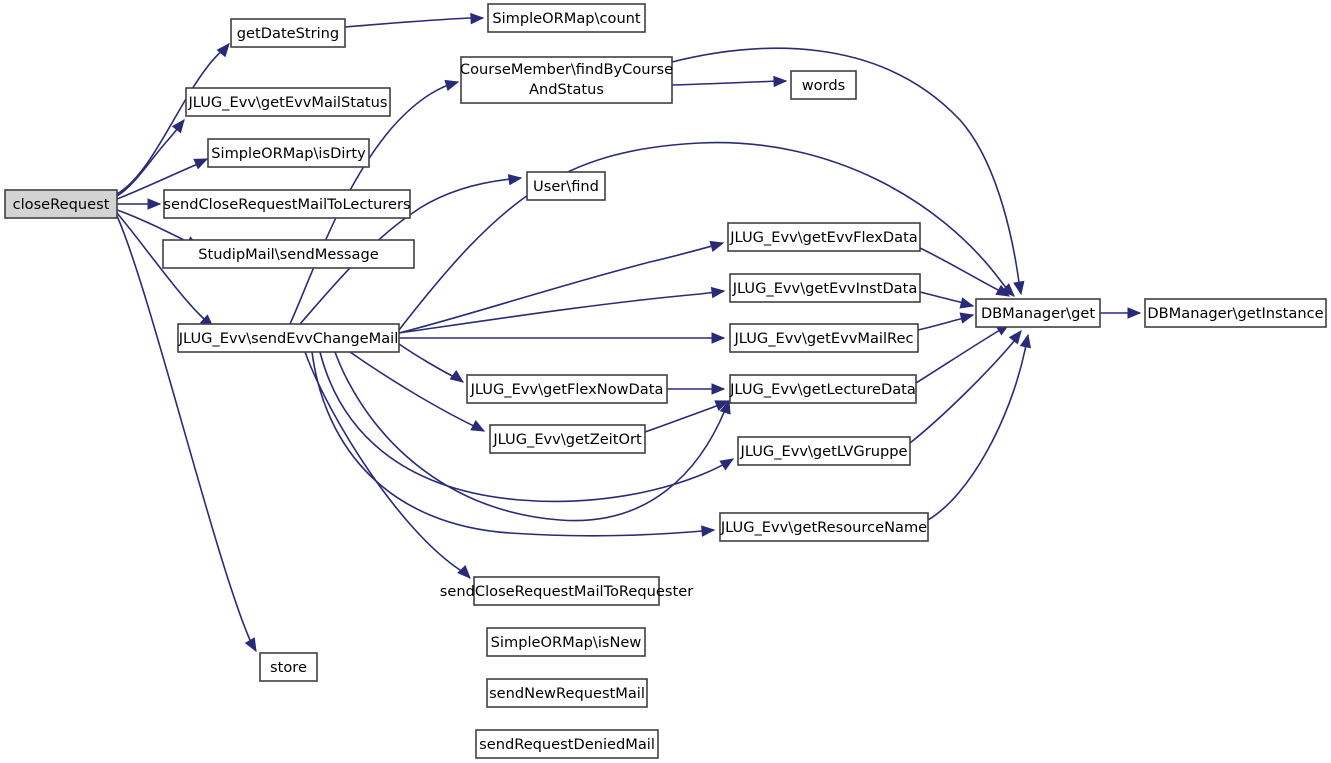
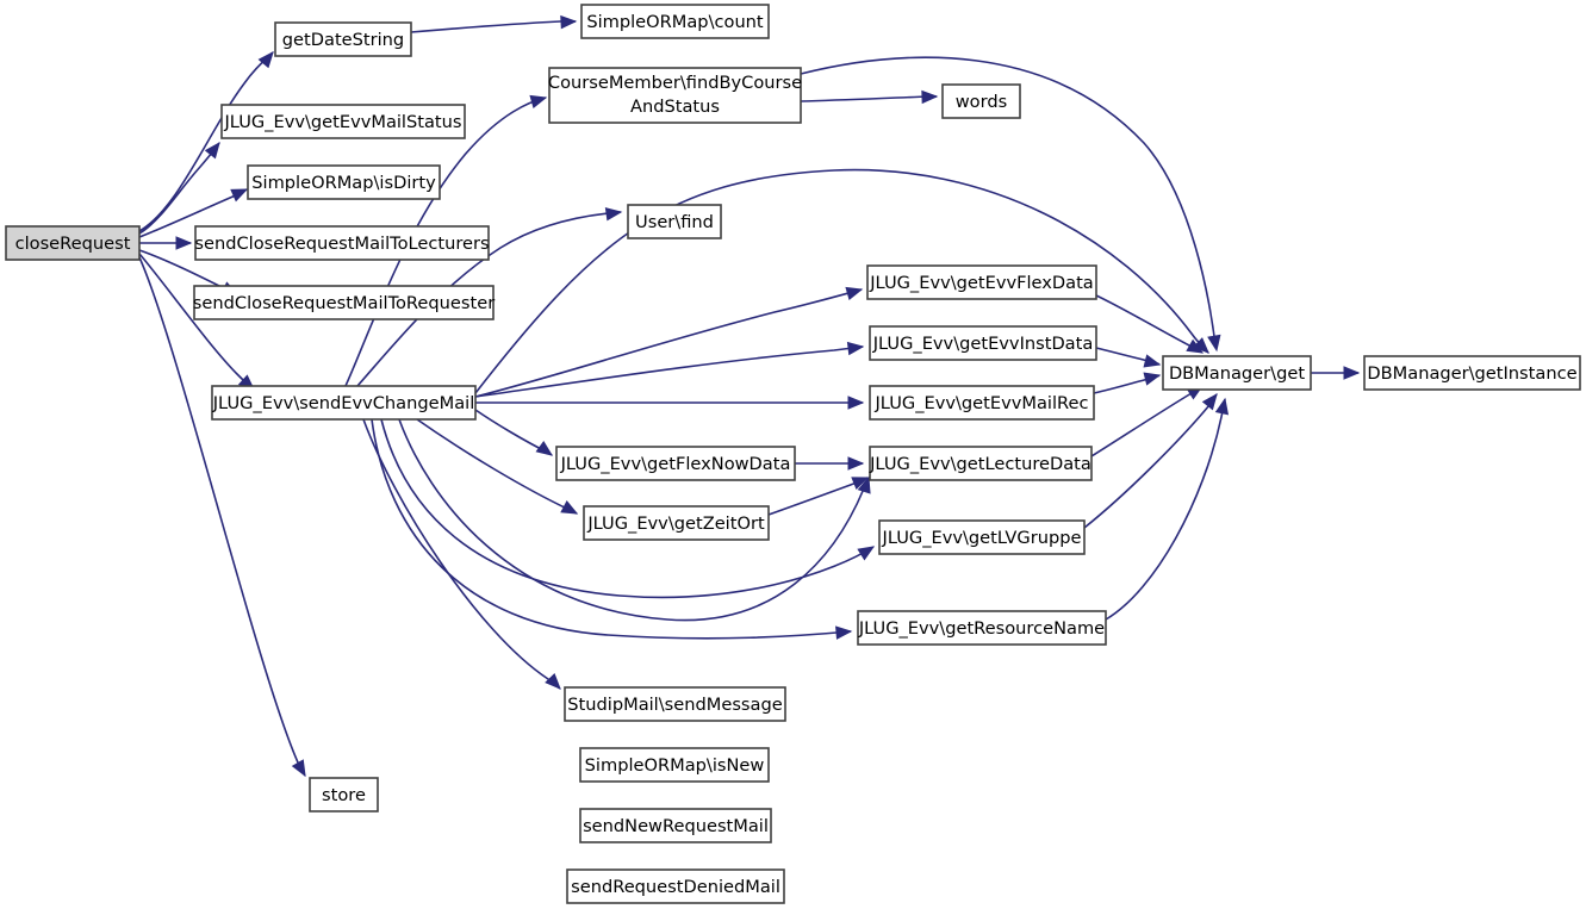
  closeRequest
  getDateString
  JLUG_Evv\getEvvMailStatus
  SimpleORMap\isDirty
  sendCloseRequestMailToLecturers
- StudipMail\sendMessage
+ sendCloseRequestMailToRequester
  JLUG_Evv\sendEvvChangeMail
  store
  SimpleORMap\count
  CourseMember\findByCourse
  AndStatus
  words
  User\find
  JLUG_Evv\getEvvFlexData
  JLUG_Evv\getEvvInstData
  JLUG_Evv\getEvvMailRec
  JLUG_Evv\getFlexNowData
  JLUG_Evv\getLectureData
  JLUG_Evv\getZeitOrt
  JLUG_Evv\getLVGruppe
  JLUG_Evv\getResourceName
- sendCloseRequestMailToRequester
+ StudipMail\sendMessage
  SimpleORMap\isNew
  sendNewRequestMail
  sendRequestDeniedMail
  DBManager\get
  DBManager\getInstance
